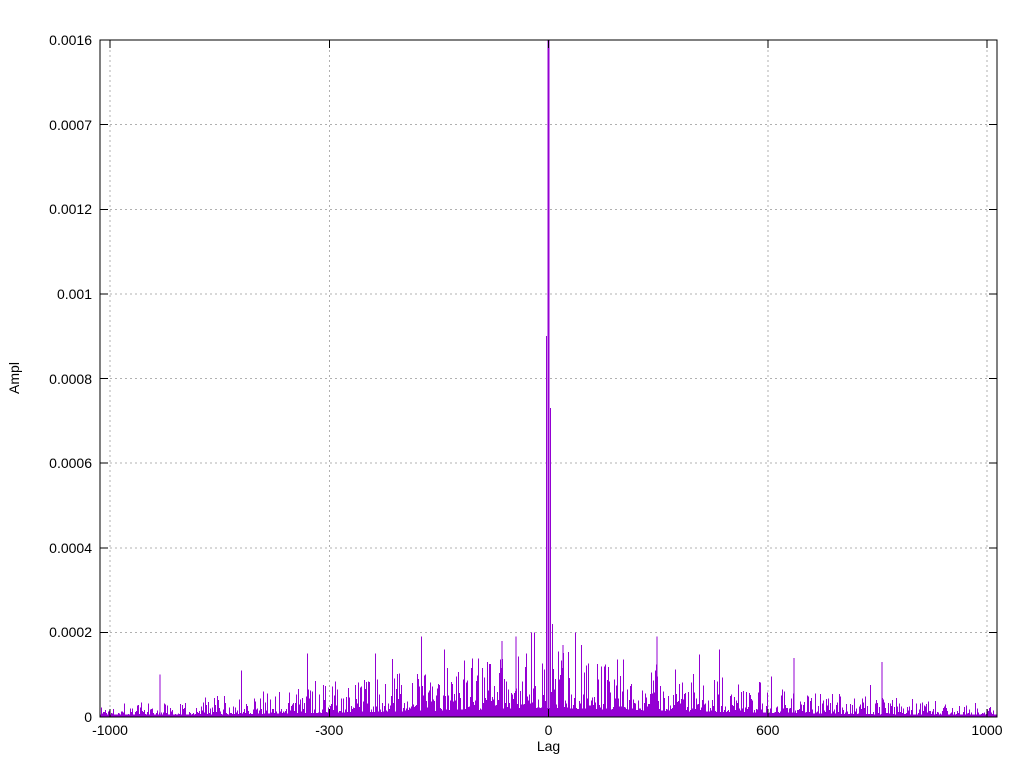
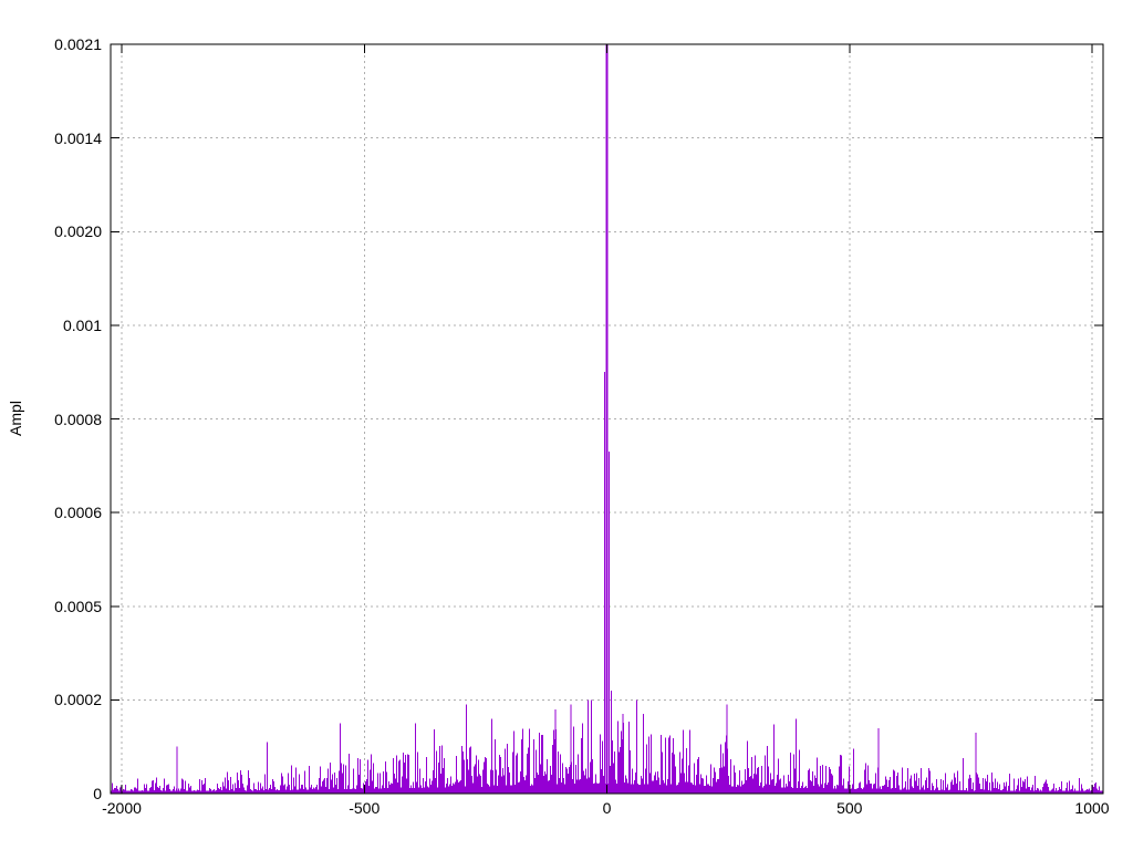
- Lag
  0
  0.0002
- 0.0004
+ 0.0005
  0.0006
  0.0008
  0.001
- 0.0012
+ 0.0020
- 0.0007
+ 0.0014
- 0.0016
+ 0.0021
- -1000
+ -2000
- -300
+ -500
  0
- 600
+ 500
  1000
